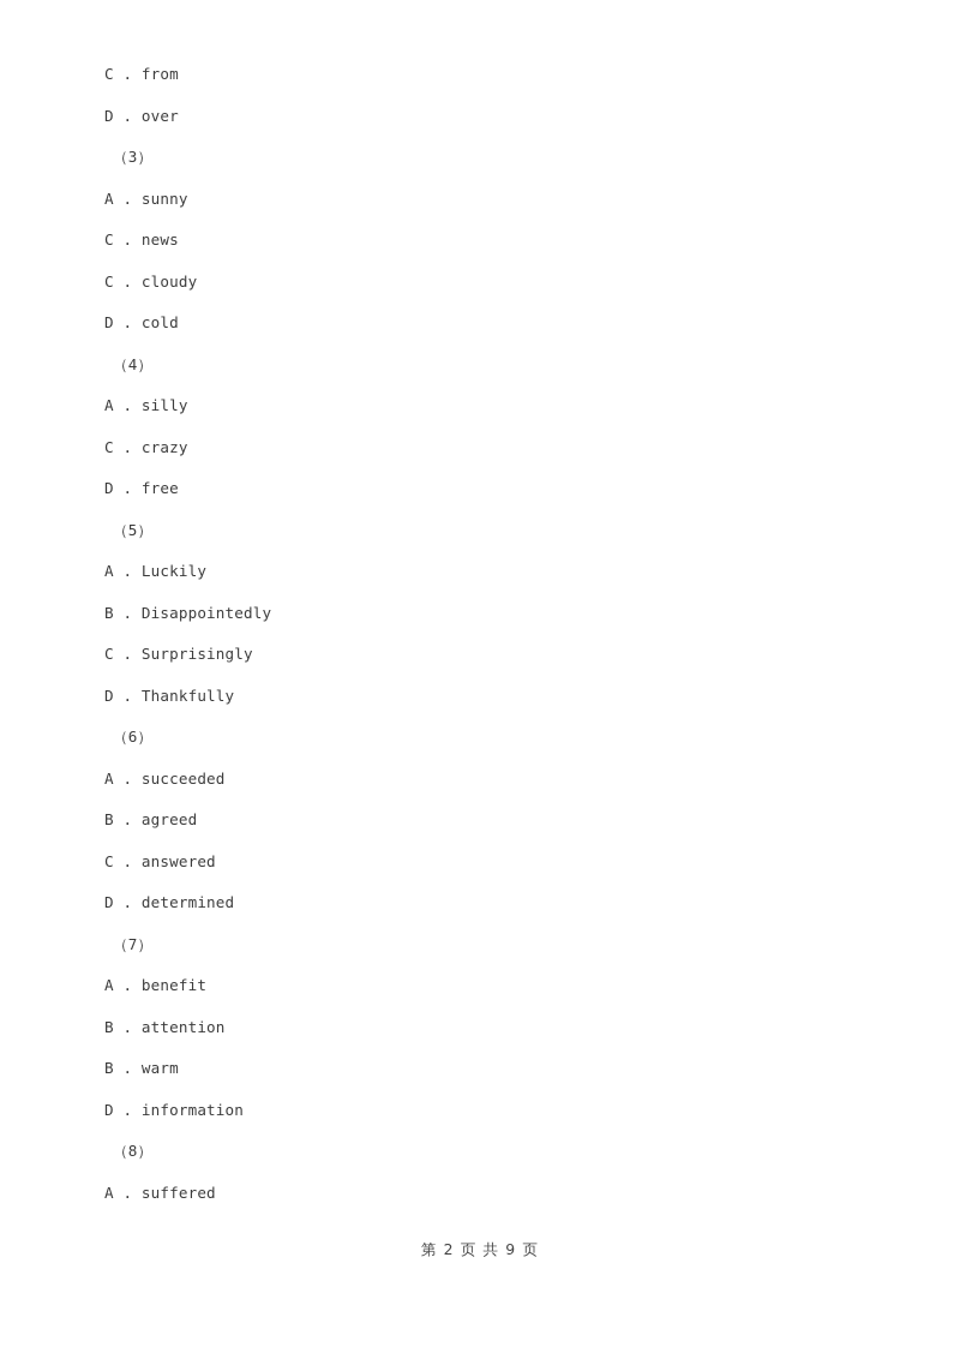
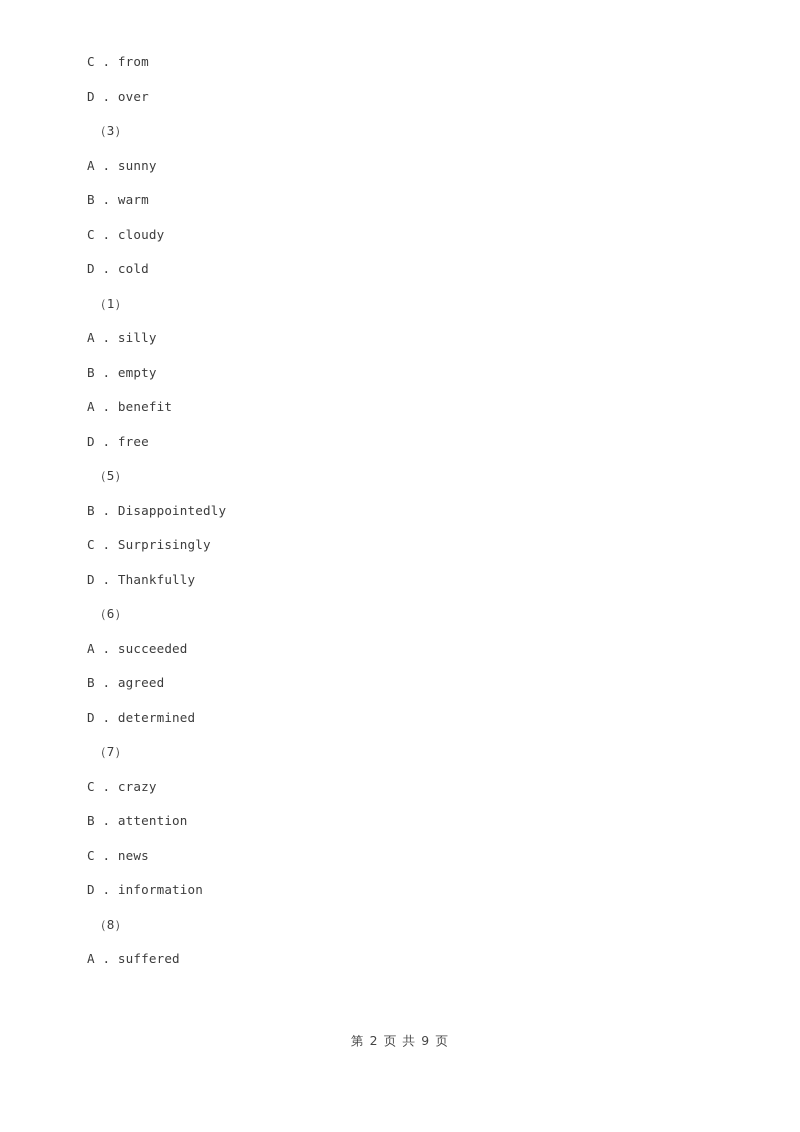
  C . from
  D . over
  （3）
  A . sunny
- C . news
+ B . warm
  C . cloudy
  D . cold
- （4）
+ （1）
  A . silly
+ B . empty
- C . crazy
+ A . benefit
  D . free
  （5）
- A . Luckily
  B . Disappointedly
  C . Surprisingly
  D . Thankfully
  （6）
  A . succeeded
  B . agreed
- C . answered
  D . determined
  （7）
- A . benefit
+ C . crazy
  B . attention
- B . warm
+ C . news
  D . information
  （8）
  A . suffered
  第 2 页 共 9 页
